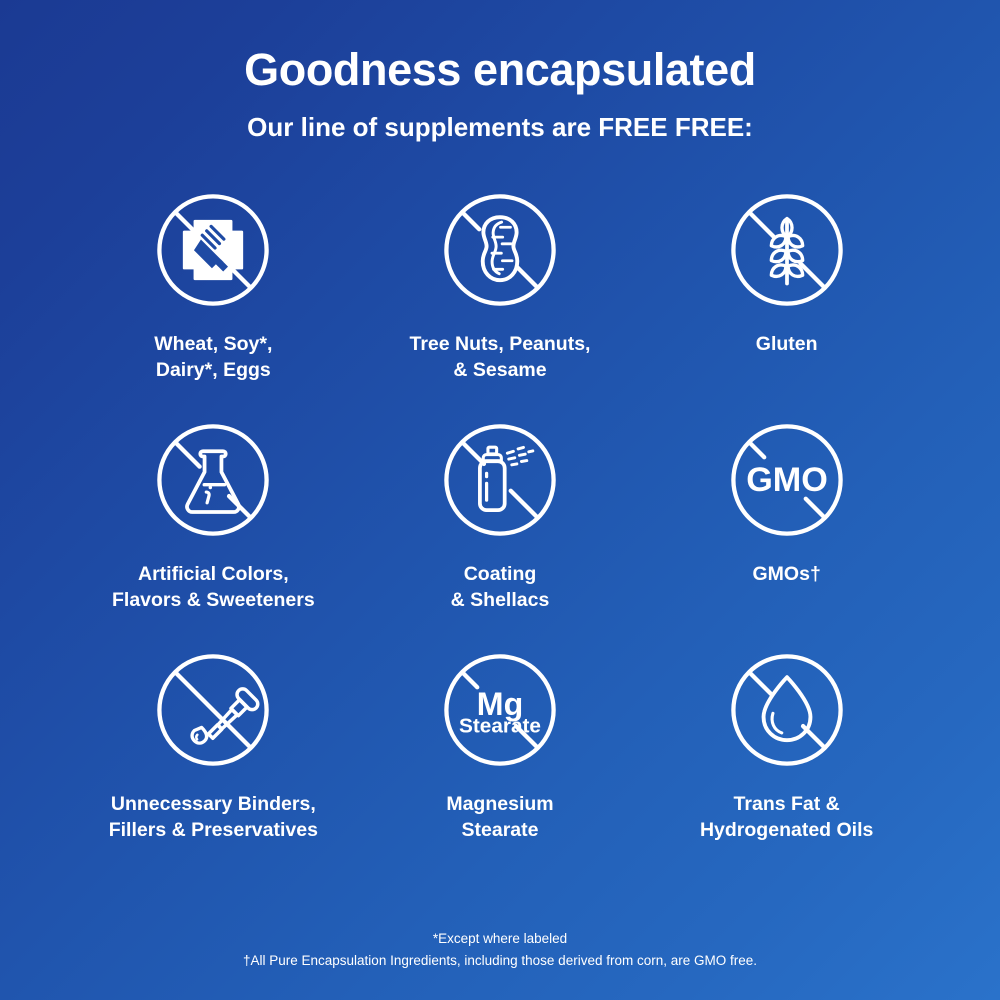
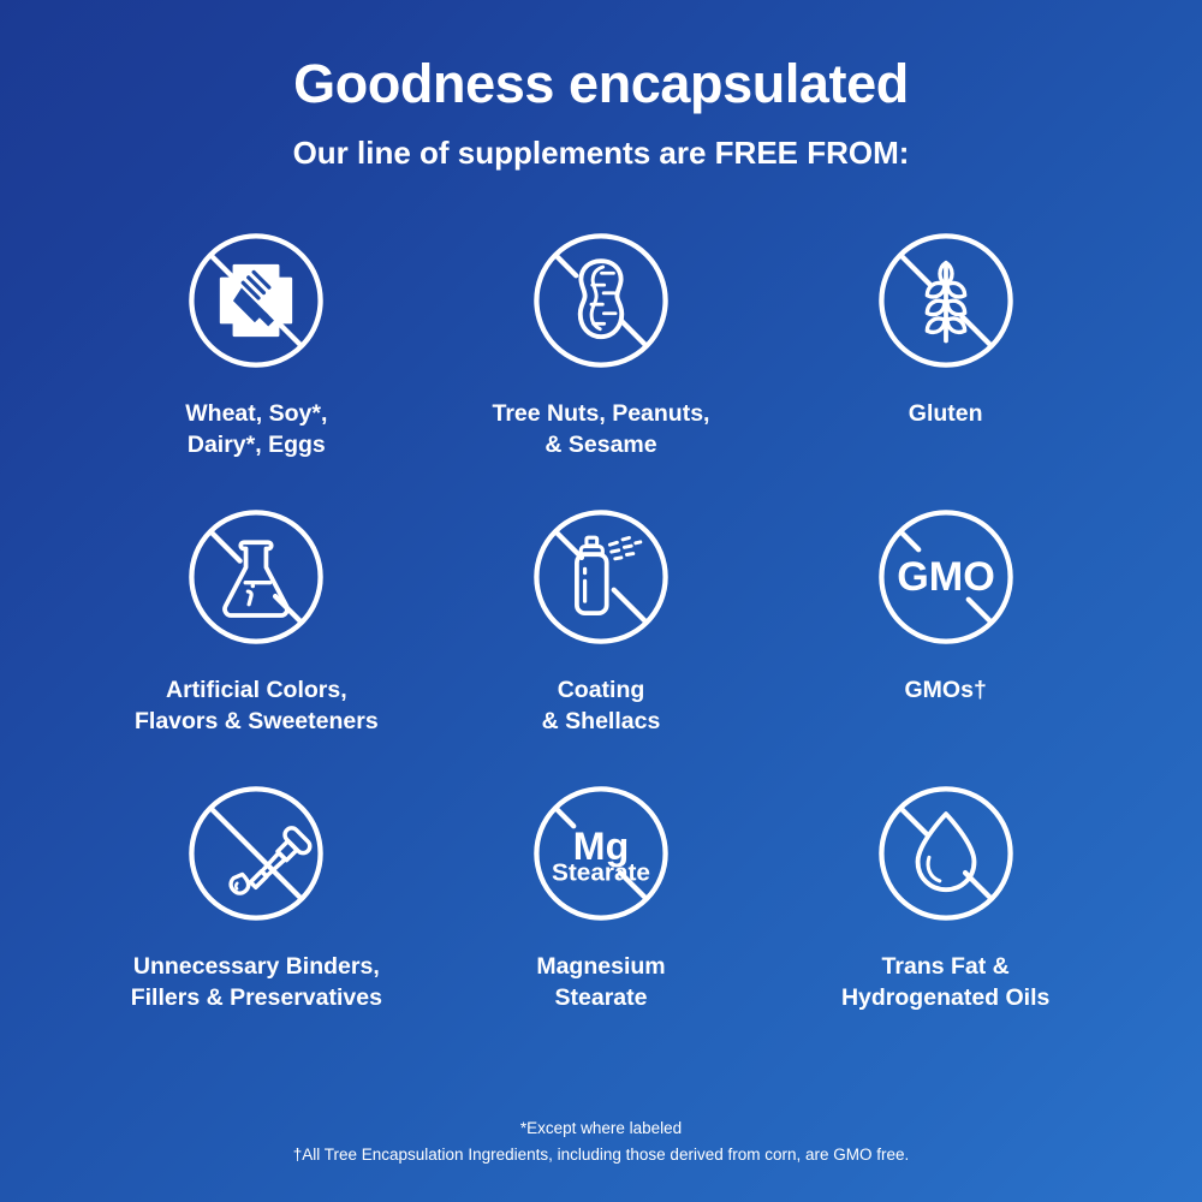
  Goodness encapsulated
- Our line of supplements are FREE FREE:
+ Our line of supplements are FREE FROM:
  Wheat, Soy*,
  Dairy*, Eggs
  Tree Nuts, Peanuts,
  & Sesame
  Gluten
  Artificial Colors,
  Flavors & Sweeteners
  Coating
  & Shellacs
  GMO
  GMOs†
  Unnecessary Binders,
  Fillers & Preservatives
  Mg
  Stearate
  Magnesium
  Stearate
  Trans Fat &
  Hydrogenated Oils
  *Except where labeled
- †All Pure Encapsulation Ingredients, including those derived from corn, are GMO free.
+ †All Tree Encapsulation Ingredients, including those derived from corn, are GMO free.
